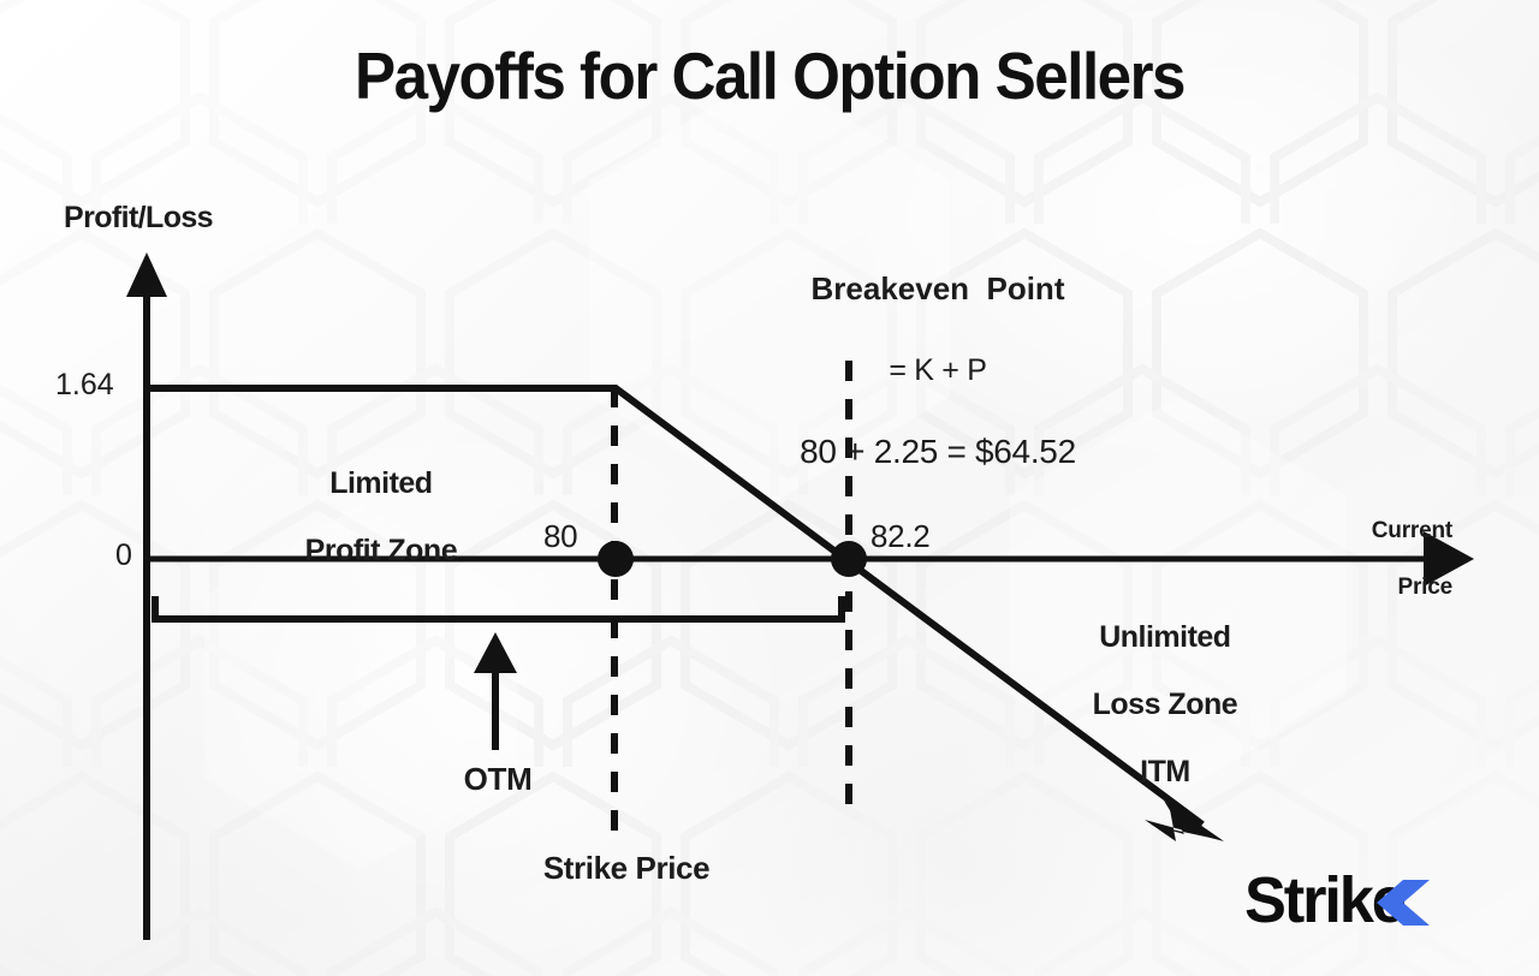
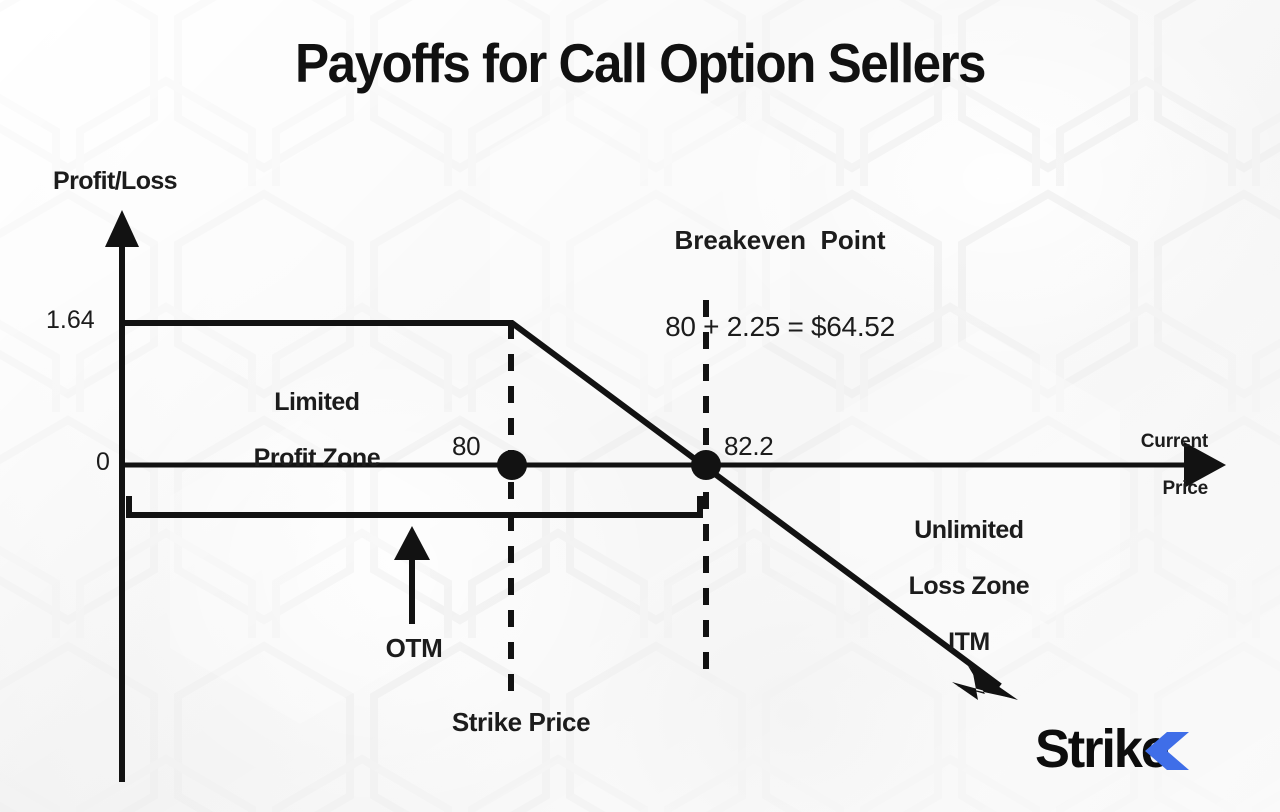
  Payoffs for Call Option Sellers
  Profit/Loss
  1.64
  0
  80
  82.2
  Limited
  Profit Zone
  Unlimited
  Loss Zone
  ITM
  Breakeven Point
- = K + P
  80 + 2.25 = $64.52
  Current
  Price
  OTM
  Strike Price
  Strik
